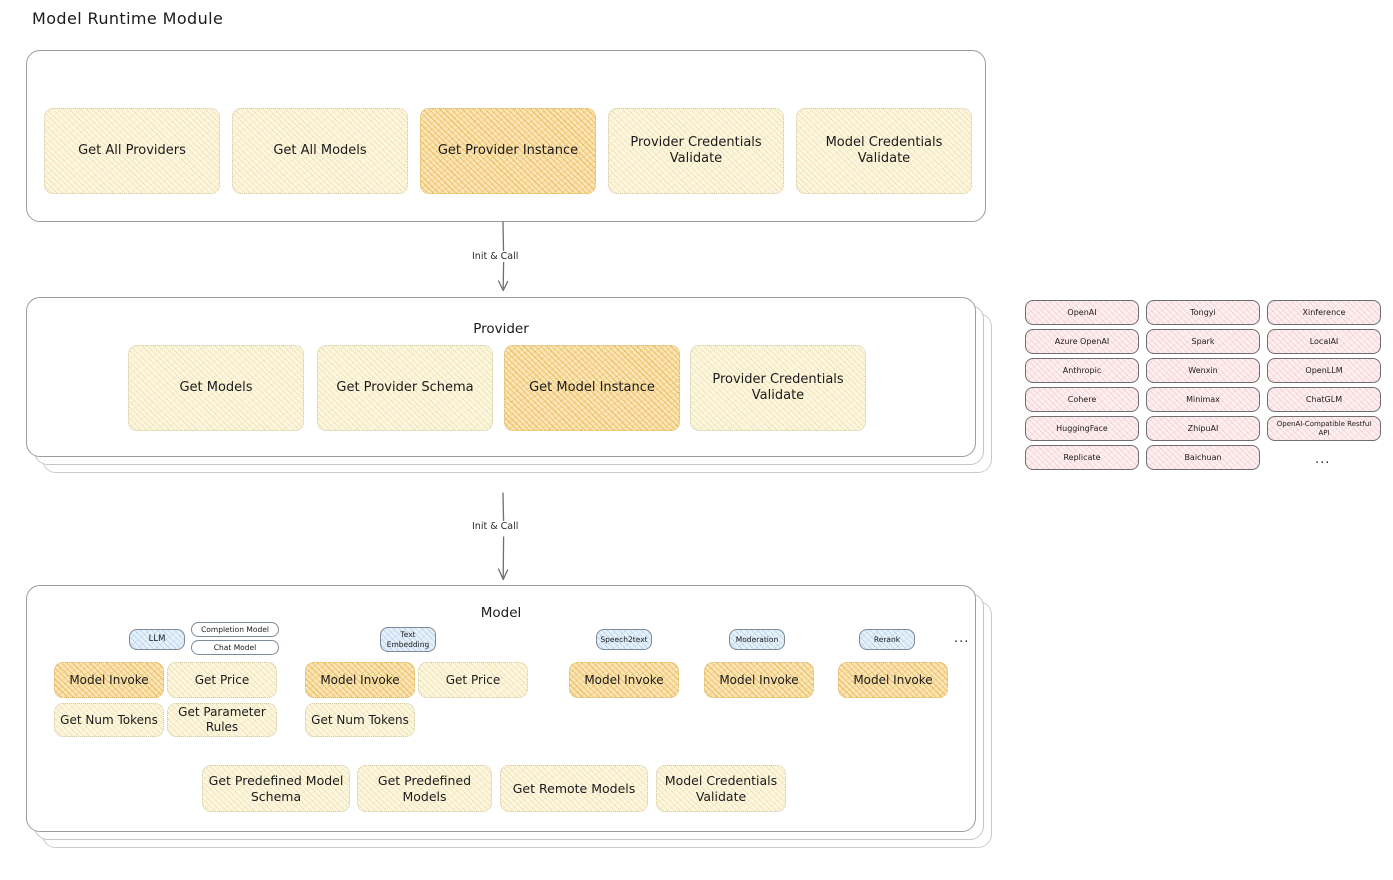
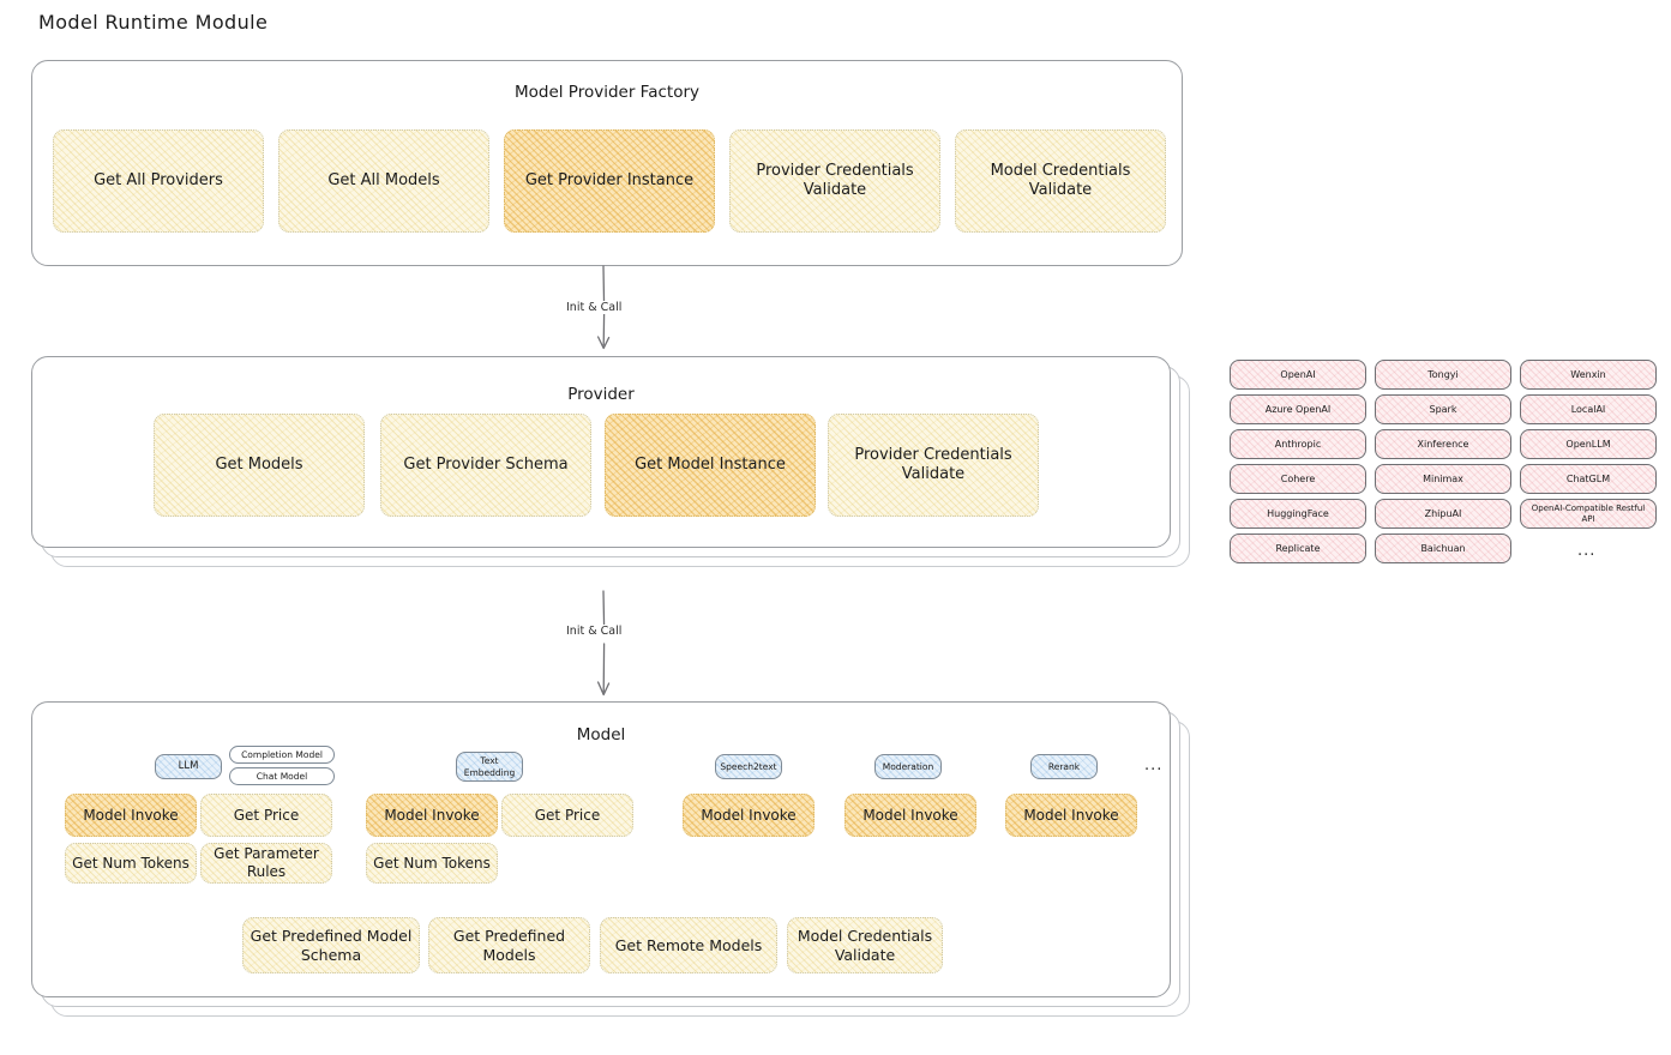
  Model Runtime Module
+ Model Provider Factory
  Get All Providers
  Get All Models
  Get Provider Instance
  Provider Credentials Validate
  Model Credentials Validate
  Init & Call
  Provider
  Get Models
  Get Provider Schema
  Get Model Instance
  Provider Credentials Validate
  OpenAI
  Azure OpenAI
  Anthropic
  Cohere
  HuggingFace
  Replicate
  Tongyi
  Spark
- Wenxin
+ Xinference
  Minimax
  ZhipuAI
  Baichuan
- Xinference
+ Wenxin
  LocalAI
  OpenLLM
  ChatGLM
  OpenAI-Compatible Restful API
  ...
  Init & Call
  Model
  LLM
  Completion Model
  Chat Model
  Model Invoke
  Get Price
  Get Num Tokens
  Get Parameter Rules
  Text Embedding
  Model Invoke
  Get Price
  Get Num Tokens
  Speech2text
  Model Invoke
  Moderation
  Model Invoke
  Rerank
  Model Invoke
  ...
  Get Predefined Model Schema
  Get Predefined Models
  Get Remote Models
  Model Credentials Validate
